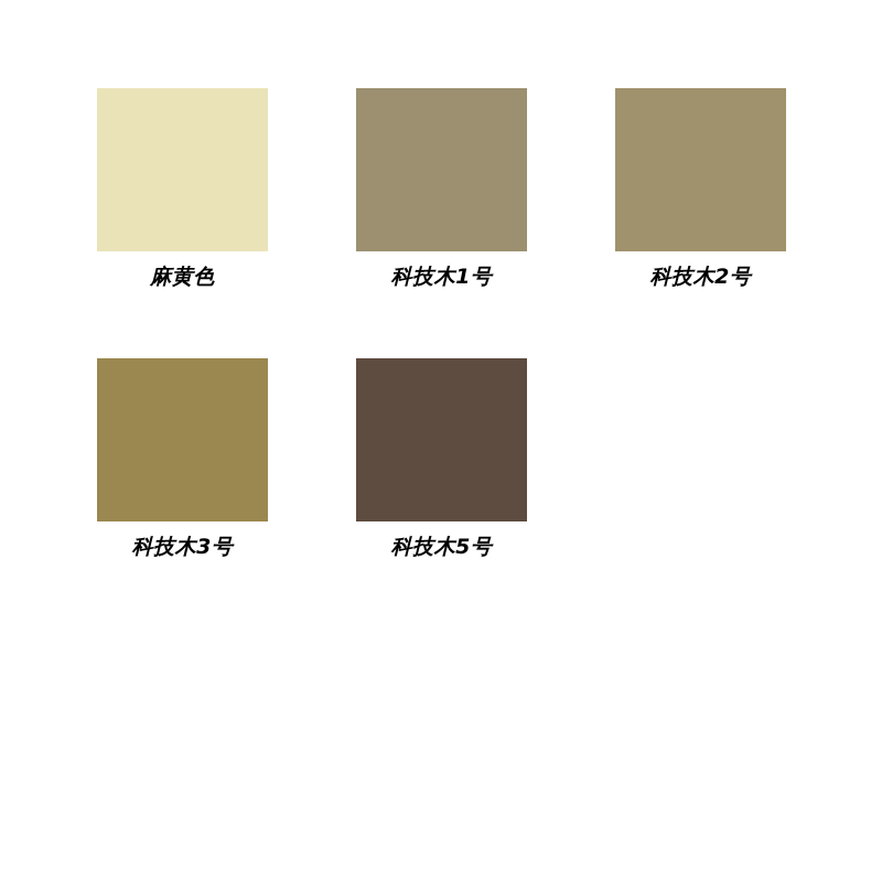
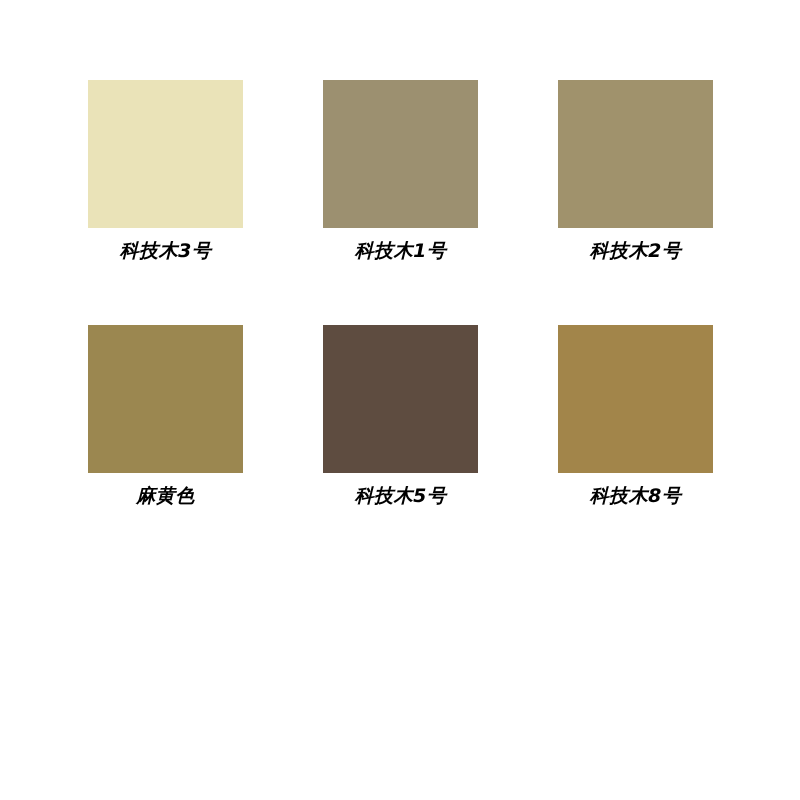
- 麻黄色
+ 科技木3号
  科技木1号
  科技木2号
- 科技木3号
+ 麻黄色
  科技木5号
+ 科技木8号
